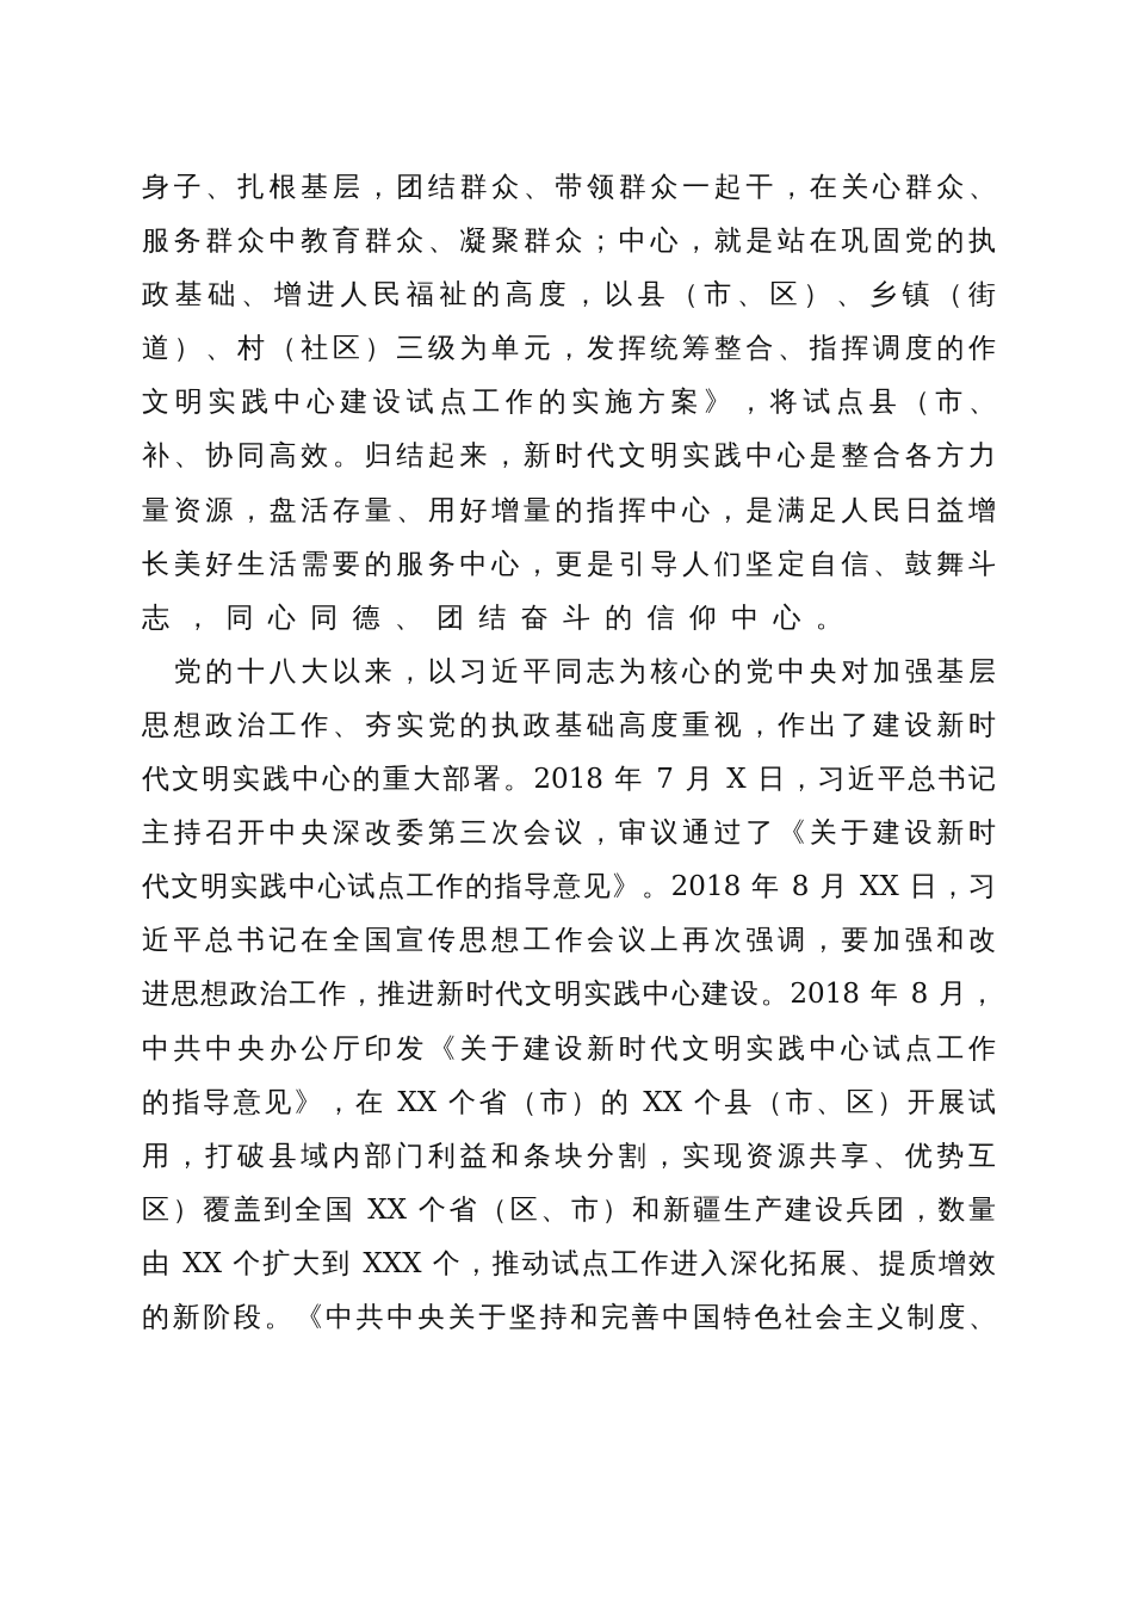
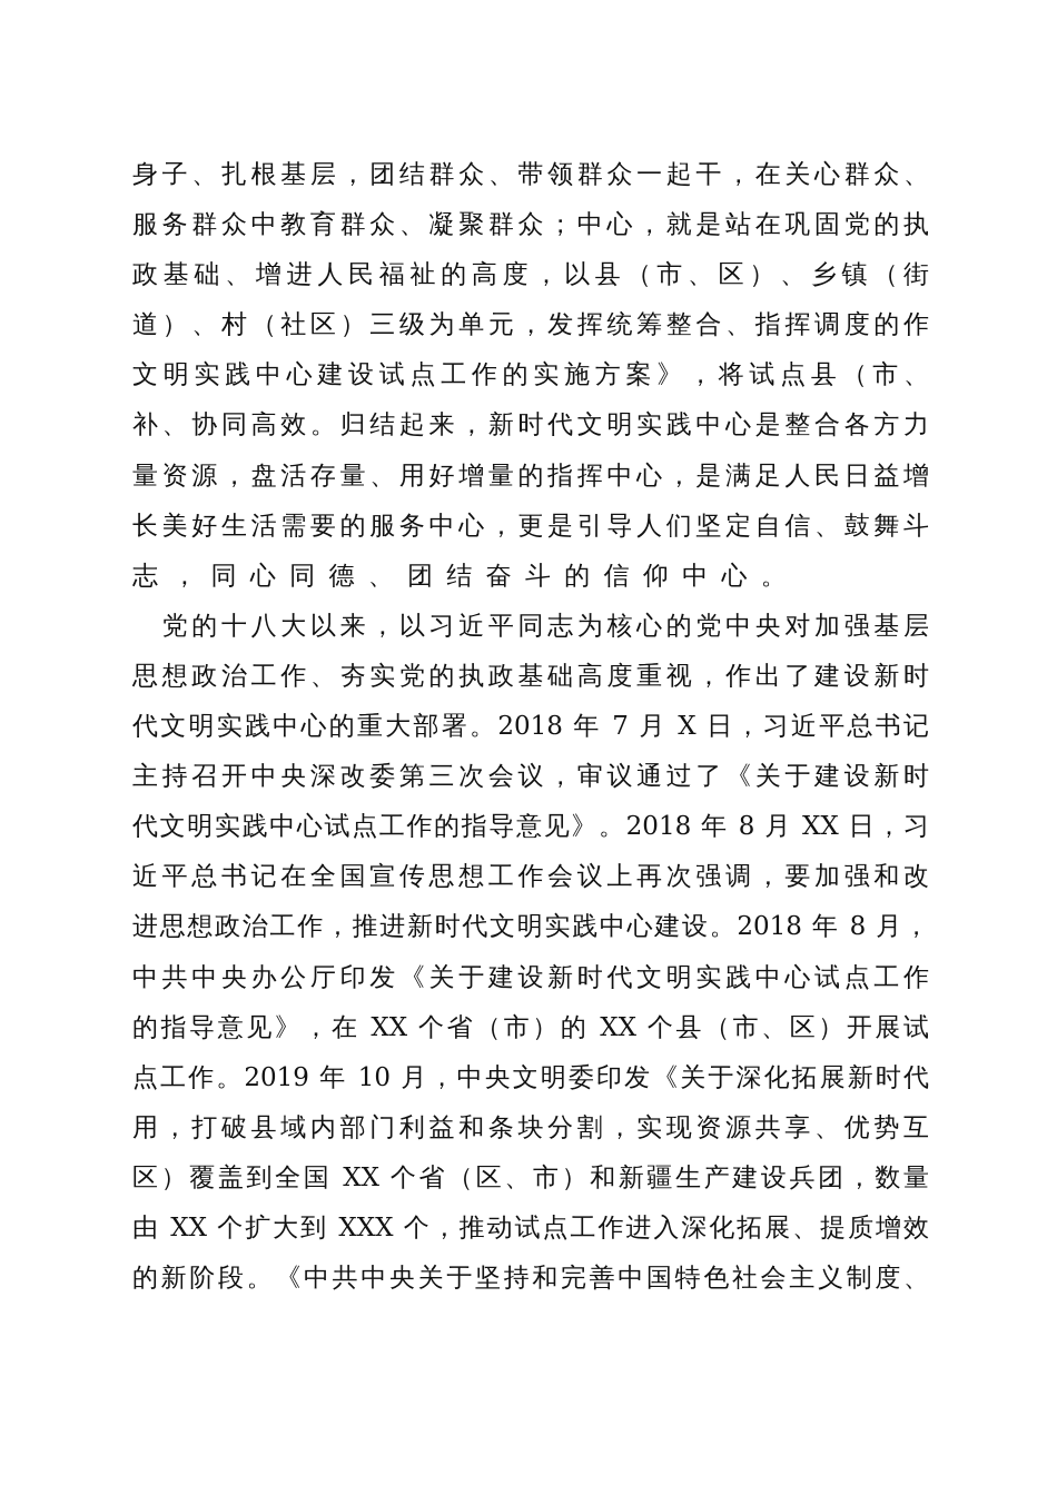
  身子、扎根基层，团结群众、带领群众一起干，在关心群众、
  服务群众中教育群众、凝聚群众；中心，就是站在巩固党的执
  政基础、增进人民福祉的高度，以县（市、区）、乡镇（街
  道）、村（社区）三级为单元，发挥统筹整合、指挥调度的作
  文明实践中心建设试点工作的实施方案》，将试点县（市、
  补、协同高效。归结起来，新时代文明实践中心是整合各方力
  量资源，盘活存量、用好增量的指挥中心，是满足人民日益增
  长美好生活需要的服务中心，更是引导人们坚定自信、鼓舞斗
  志，同心同德、团结奋斗的信仰中心。
  党的十八大以来，以习近平同志为核心的党中央对加强基层
  思想政治工作、夯实党的执政基础高度重视，作出了建设新时
  代文明实践中心的重大部署。2018 年 7 月 X 日，习近平总书记
  主持召开中央深改委第三次会议，审议通过了《关于建设新时
  代文明实践中心试点工作的指导意见》。2018 年 8 月 XX 日，习
  近平总书记在全国宣传思想工作会议上再次强调，要加强和改
  进思想政治工作，推进新时代文明实践中心建设。2018 年 8 月，
  中共中央办公厅印发《关于建设新时代文明实践中心试点工作
  的指导意见》，在 XX 个省（市）的 XX 个县（市、区）开展试
+ 点工作。2019 年 10 月，中央文明委印发《关于深化拓展新时代
  用，打破县域内部门利益和条块分割，实现资源共享、优势互
  区）覆盖到全国 XX 个省（区、市）和新疆生产建设兵团，数量
  由 XX 个扩大到 XXX 个，推动试点工作进入深化拓展、提质增效
  的新阶段。《中共中央关于坚持和完善中国特色社会主义制度、
